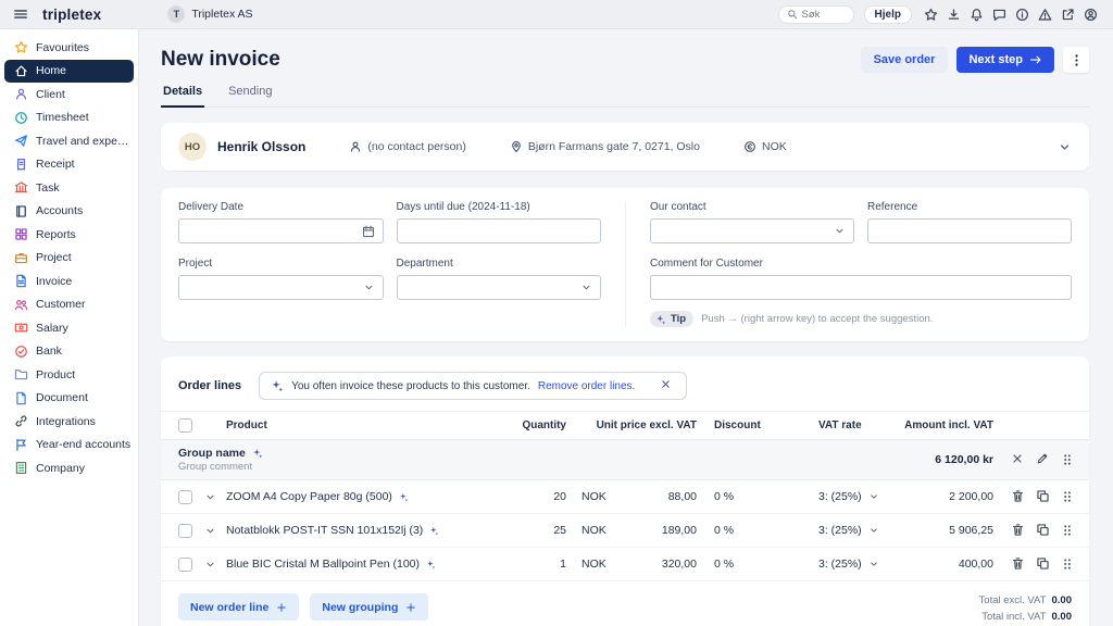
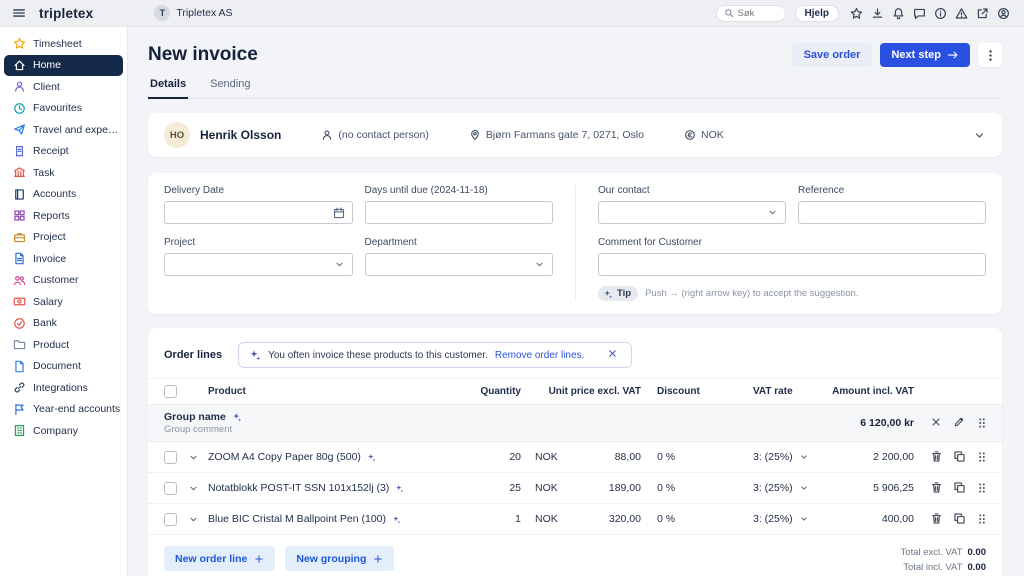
  tripletex
  T
  Tripletex AS
  Søk
  Hjelp
- Favourites
+ Timesheet
  Home
  Client
- Timesheet
+ Favourites
  Travel and expens
  Receipt
  Task
  Accounts
  Reports
  Project
  Invoice
  Customer
  Salary
  Bank
  Product
  Document
  Integrations
  Year-end accounts
  Company
  New invoice
  Save order
  Next step
  Details
  Sending
  HO
  Henrik Olsson
  (no contact person)
  Bjørn Farmans gate 7, 0271, Oslo
  NOK
  Delivery Date
  Days until due (2024-11-18)
  Project
  Department
  Our contact
  Reference
  Comment for Customer
  Tip
  Push → (right arrow key) to accept the suggestion.
  Order lines
  You often invoice these products to this customer.
  Remove order lines.
  Product
  Quantity
  Unit price excl. VAT
  Discount
  VAT rate
  Amount incl. VAT
  Group name
  Group comment
  6 120,00 kr
  ZOOM A4 Copy Paper 80g (500)
  20
  NOK
  88,00
  0 %
  3: (25%)
  2 200,00
  Notatblokk POST-IT SSN 101x152lj (3)
  25
  NOK
  189,00
  0 %
  3: (25%)
  5 906,25
  Blue BIC Cristal M Ballpoint Pen (100)
  1
  NOK
  320,00
  0 %
  3: (25%)
  400,00
  New order line
  New grouping
  Total excl. VAT 0.00
  Total incl. VAT 0.00
